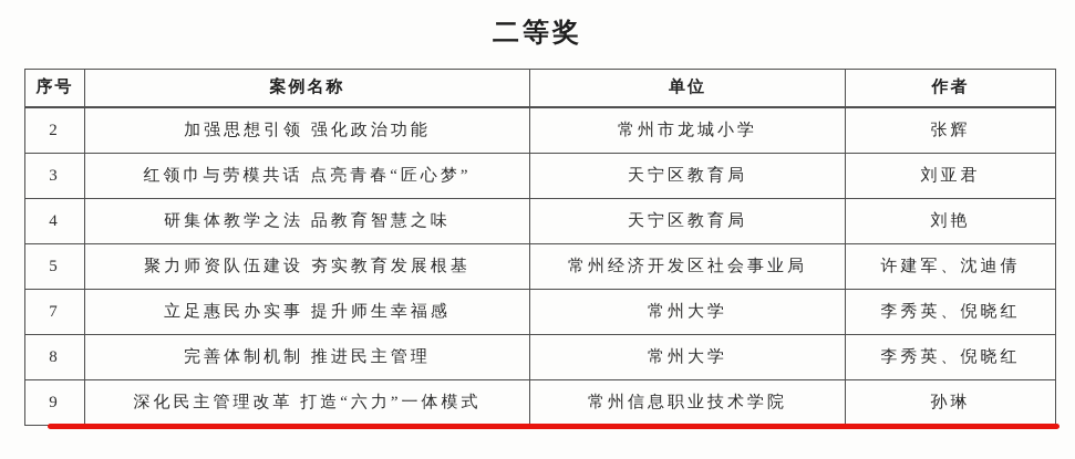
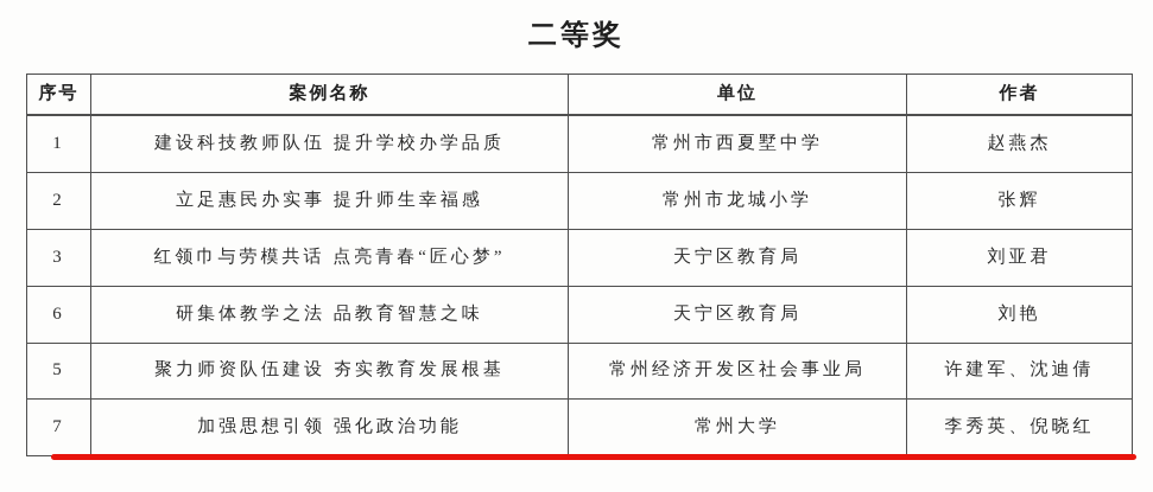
  二等奖
  序号	案例名称	单位	作者
+ 1	建设科技教师队伍 提升学校办学品质	常州市西夏墅中学	赵燕杰
- 2	加强思想引领 强化政治功能	常州市龙城小学	张辉
+ 2	立足惠民办实事 提升师生幸福感	常州市龙城小学	张辉
  3	红领巾与劳模共话 点亮青春“匠心梦”	天宁区教育局	刘亚君
- 4	研集体教学之法 品教育智慧之味	天宁区教育局	刘艳
+ 6	研集体教学之法 品教育智慧之味	天宁区教育局	刘艳
  5	聚力师资队伍建设 夯实教育发展根基	常州经济开发区社会事业局	许建军、沈迪倩
- 7	立足惠民办实事 提升师生幸福感	常州大学	李秀英、倪晓红
+ 7	加强思想引领 强化政治功能	常州大学	李秀英、倪晓红
- 8	完善体制机制 推进民主管理	常州大学	李秀英、倪晓红
- 9	深化民主管理改革 打造“六力”一体模式	常州信息职业技术学院	孙琳
